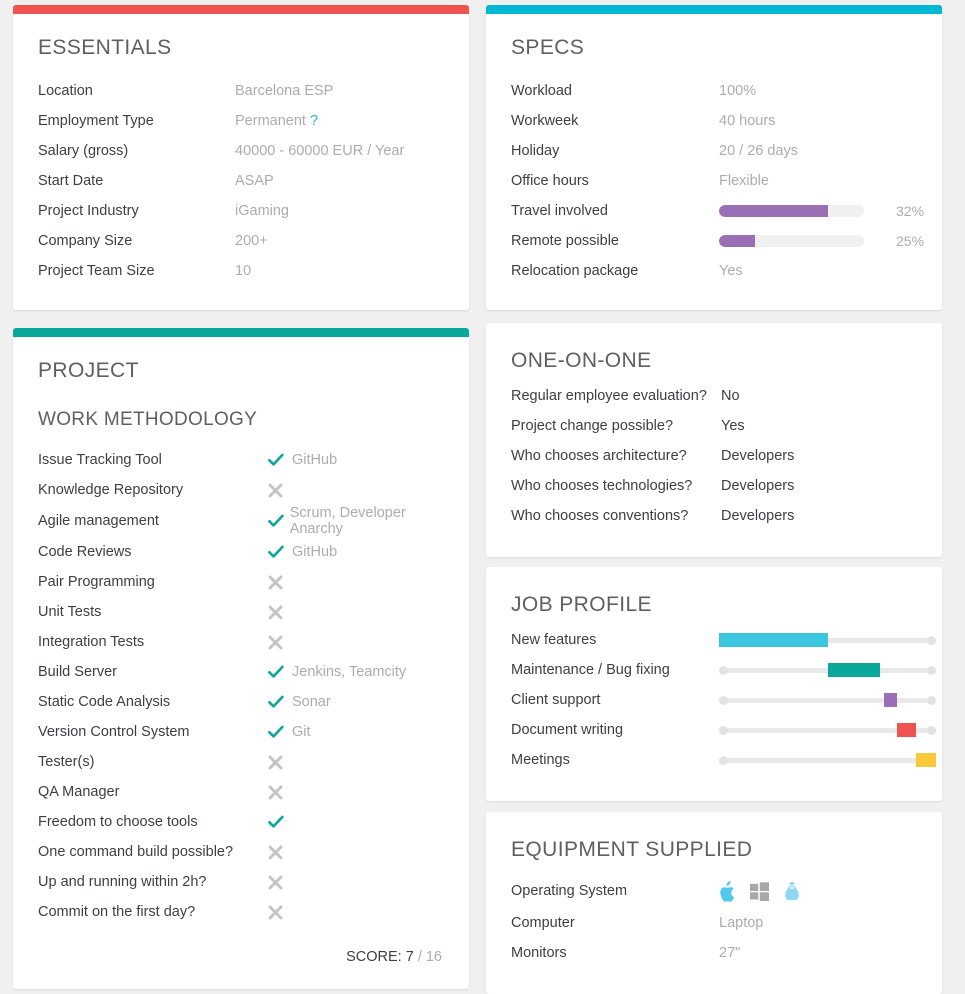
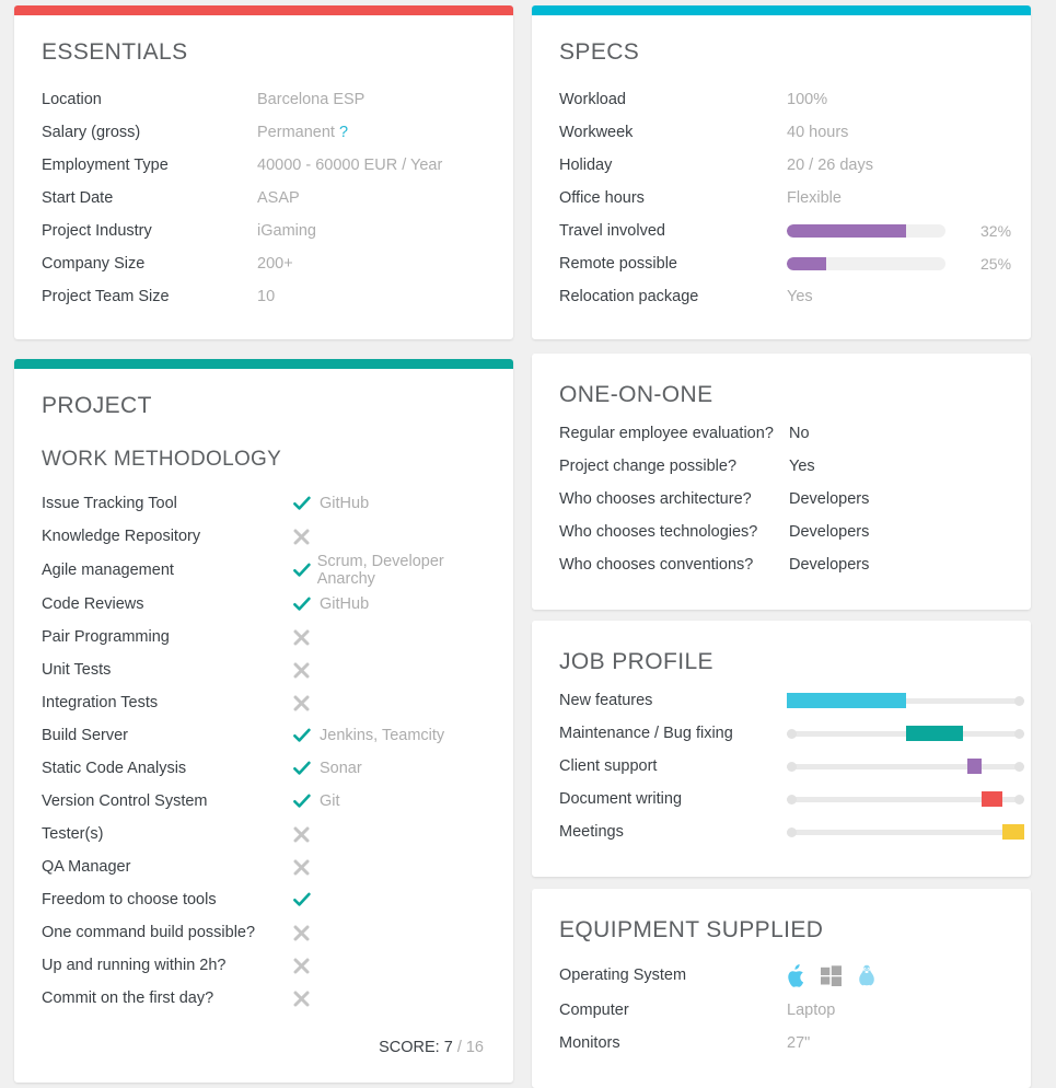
  ESSENTIALS
  Location
  Barcelona ESP
- Employment Type
+ Salary (gross)
  Permanent
  ?
- Salary (gross)
+ Employment Type
  40000 - 60000 EUR / Year
  Start Date
  ASAP
  Project Industry
  iGaming
  Company Size
  200+
  Project Team Size
  10
  PROJECT
  WORK METHODOLOGY
  Issue Tracking Tool
  GitHub
  Knowledge Repository
  Agile management
  Scrum, Developer Anarchy
  Code Reviews
  GitHub
  Pair Programming
  Unit Tests
  Integration Tests
  Build Server
  Jenkins, Teamcity
  Static Code Analysis
  Sonar
  Version Control System
  Git
  Tester(s)
  QA Manager
  Freedom to choose tools
  One command build possible?
  Up and running within 2h?
  Commit on the first day?
  SCORE: 7 / 16
  SPECS
  Workload
  100%
  Workweek
  40 hours
  Holiday
  20 / 26 days
  Office hours
  Flexible
  Travel involved
  32%
  Remote possible
  25%
  Relocation package
  Yes
  ONE-ON-ONE
  Regular employee evaluation?
  No
  Project change possible?
  Yes
  Who chooses architecture?
  Developers
  Who chooses technologies?
  Developers
  Who chooses conventions?
  Developers
  JOB PROFILE
  New features
  Maintenance / Bug fixing
  Client support
  Document writing
  Meetings
  EQUIPMENT SUPPLIED
  Operating System
  Computer
  Laptop
  Monitors
  27"
